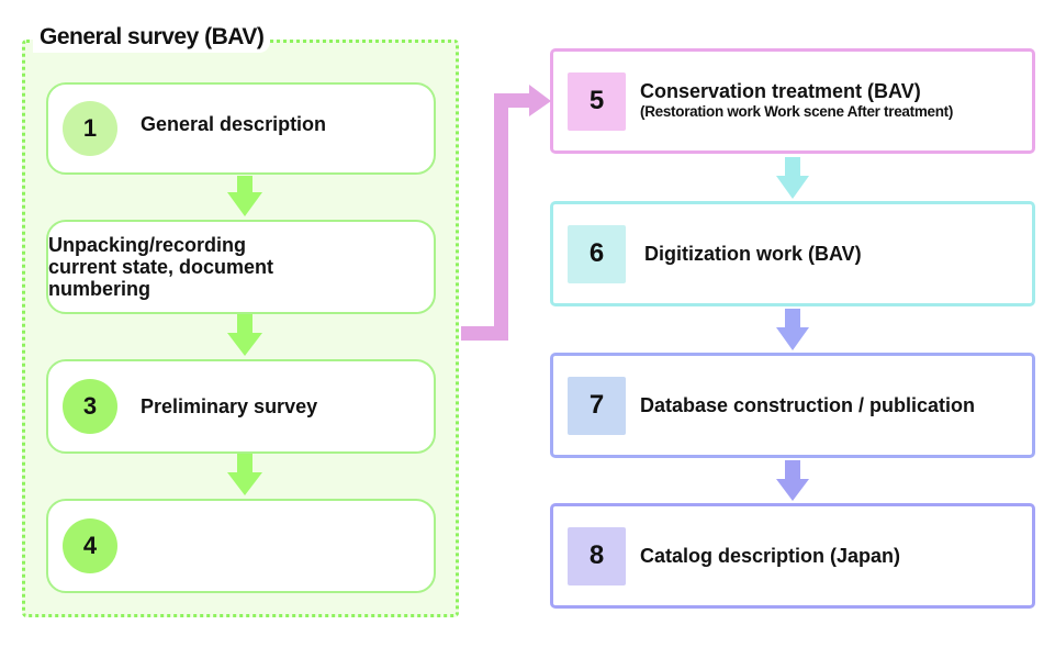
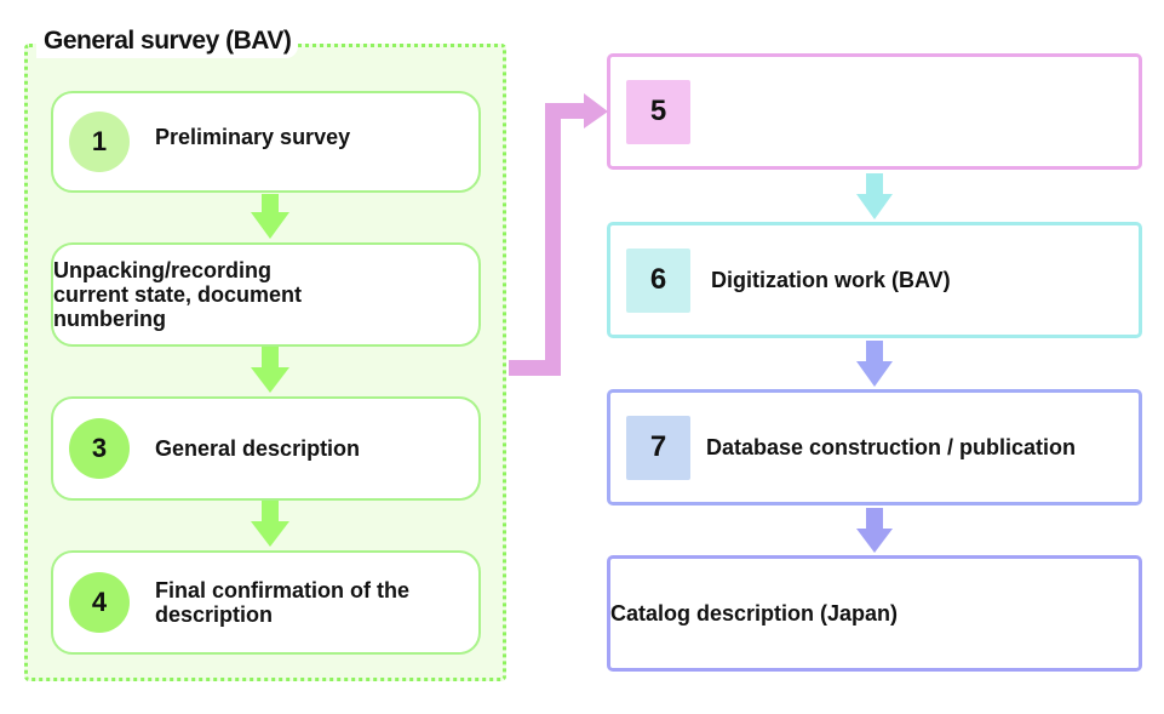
  General survey (BAV)
  1
- General description
+ Preliminary survey
  Unpacking/recording current state, document numbering
  3
- Preliminary survey
+ General description
  4
+ Final confirmation of the description
  5
- Conservation treatment (BAV)
- (Restoration work Work scene After treatment)
  6
  Digitization work (BAV)
  7
  Database construction / publication
- 8
  Catalog description (Japan)
